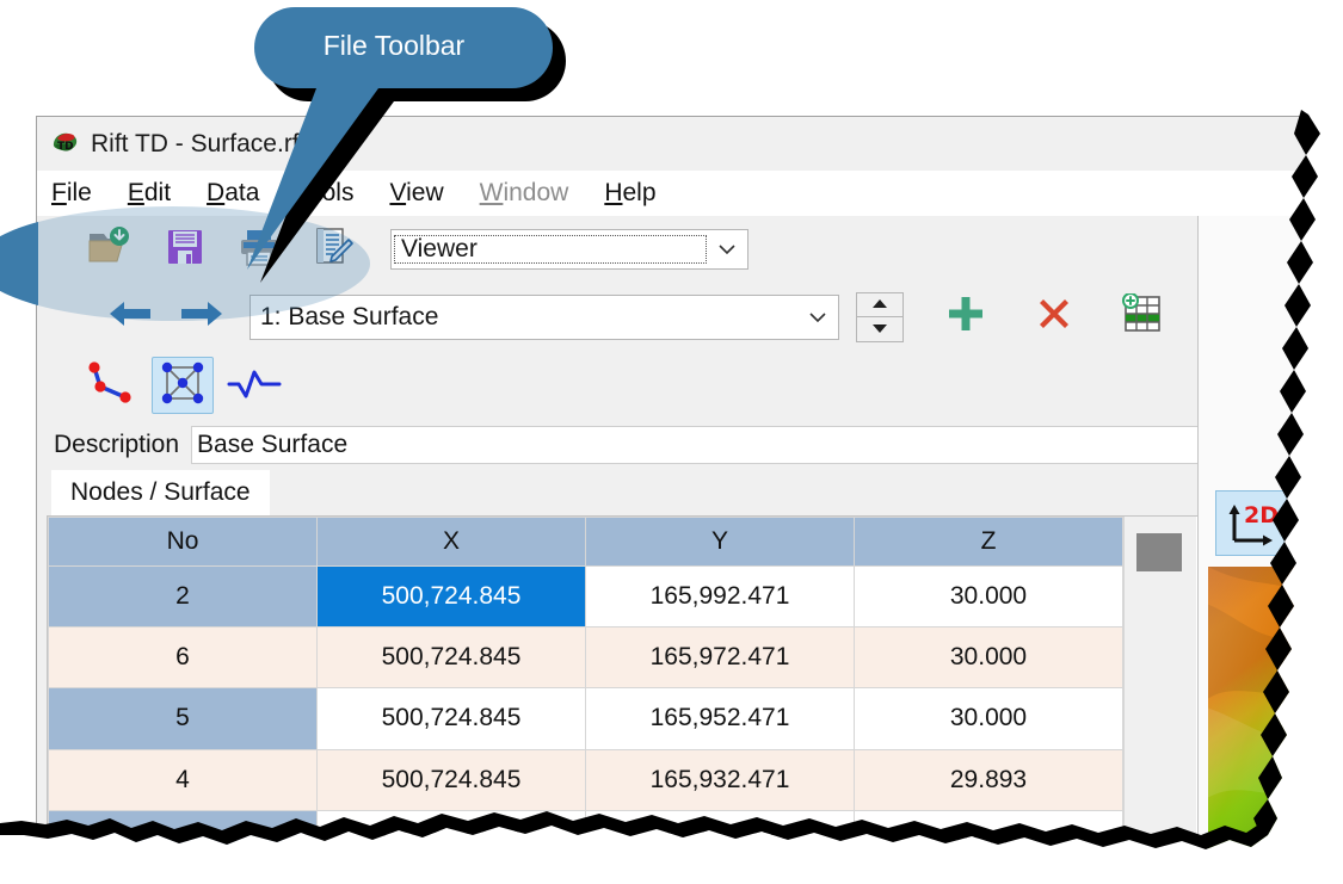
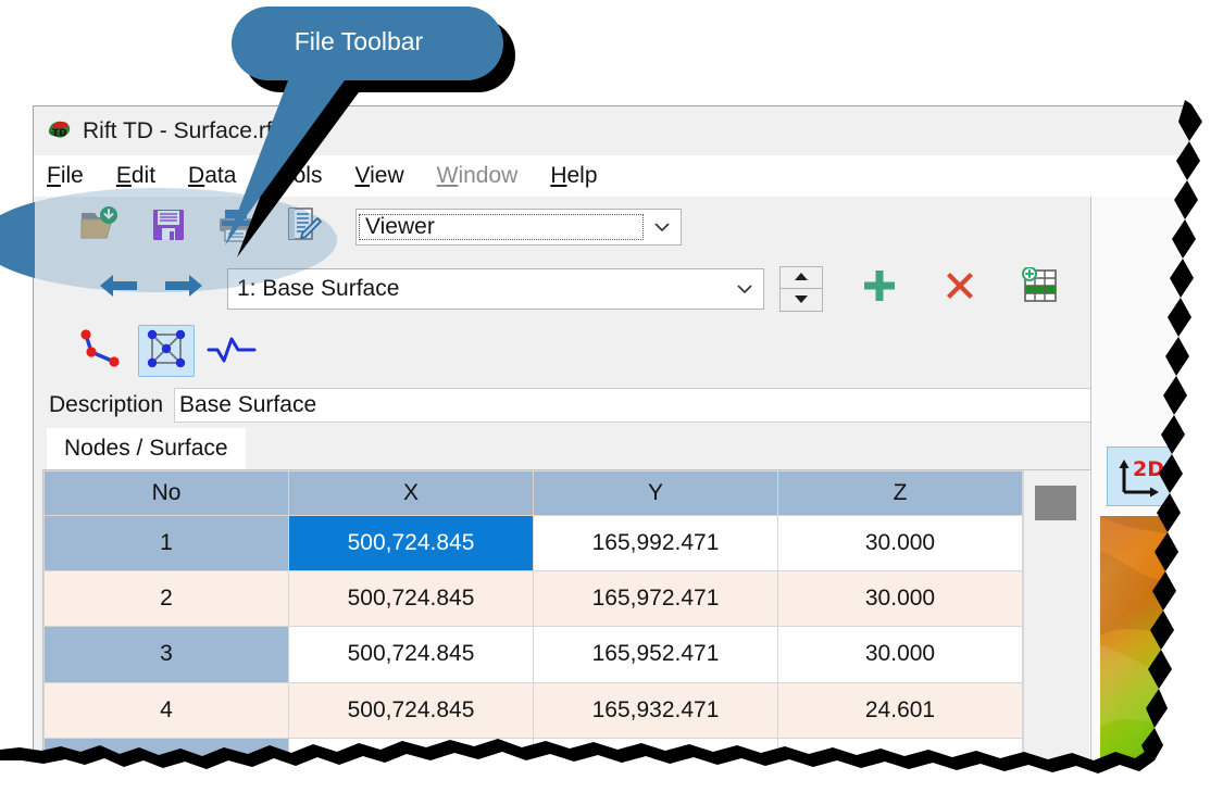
  TD
  Rift TD - Surface.r
  File
  Edit
  Data
  View
  Window
  Help
  Viewer
  1: Base Surface
  Description
  Base Surface
  Nodes / Surface
  No	X	Y	Z
- 2	500,724.845	165,992.471	30.000
+ 1	500,724.845	165,992.471	30.000
- 6	500,724.845	165,972.471	30.000
+ 2	500,724.845	165,972.471	30.000
- 5	500,724.845	165,952.471	30.000
+ 3	500,724.845	165,952.471	30.000
- 4	500,724.845	165,932.471	29.893
+ 4	500,724.845	165,932.471	24.601
  2D
  File Toolbar
